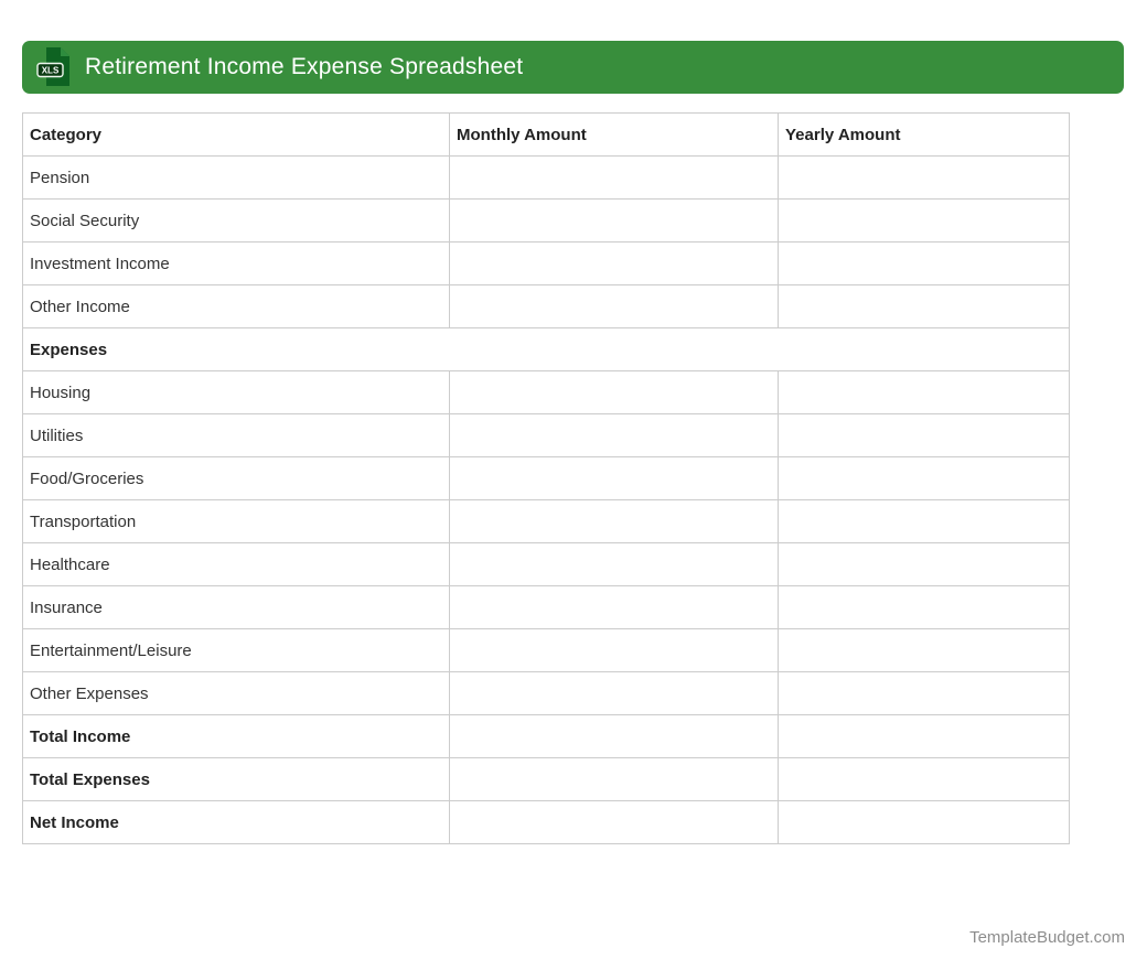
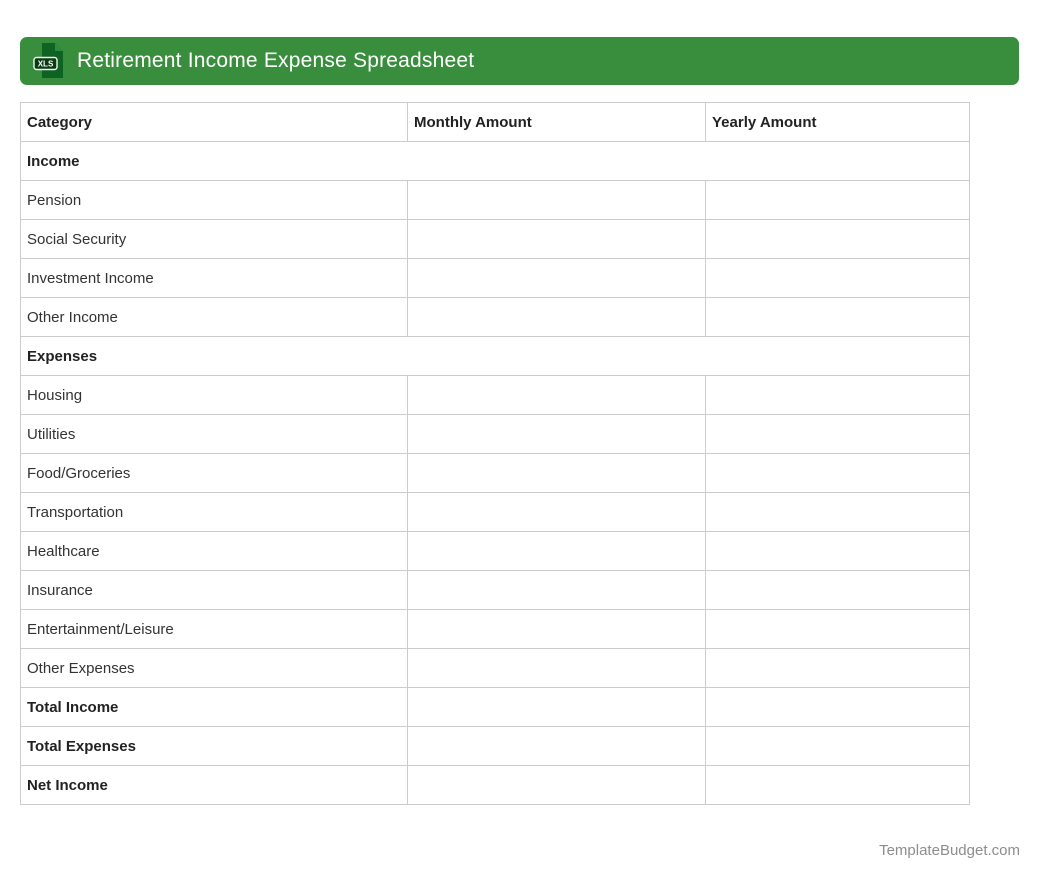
  XLS
  Retirement Income Expense Spreadsheet
  Category	Monthly Amount	Yearly Amount
+ Income
  Pension
  Social Security
  Investment Income
  Other Income
  Expenses
  Housing
  Utilities
  Food/Groceries
  Transportation
  Healthcare
  Insurance
  Entertainment/Leisure
  Other Expenses
  Total Income
  Total Expenses
  Net Income
  TemplateBudget.com
